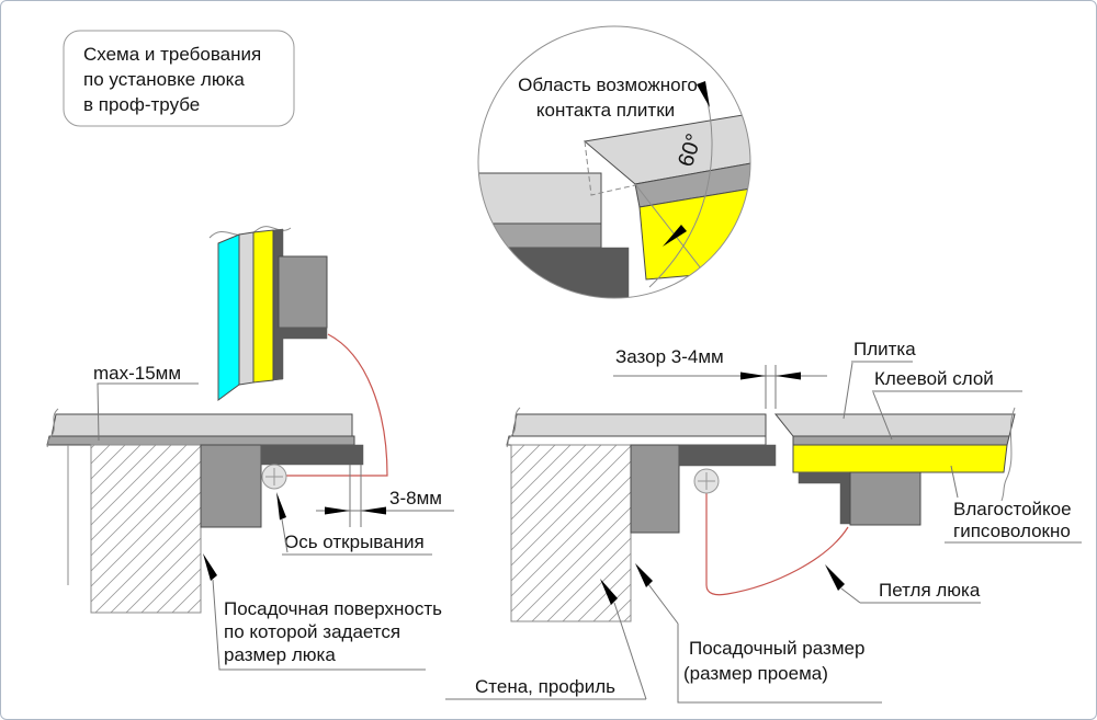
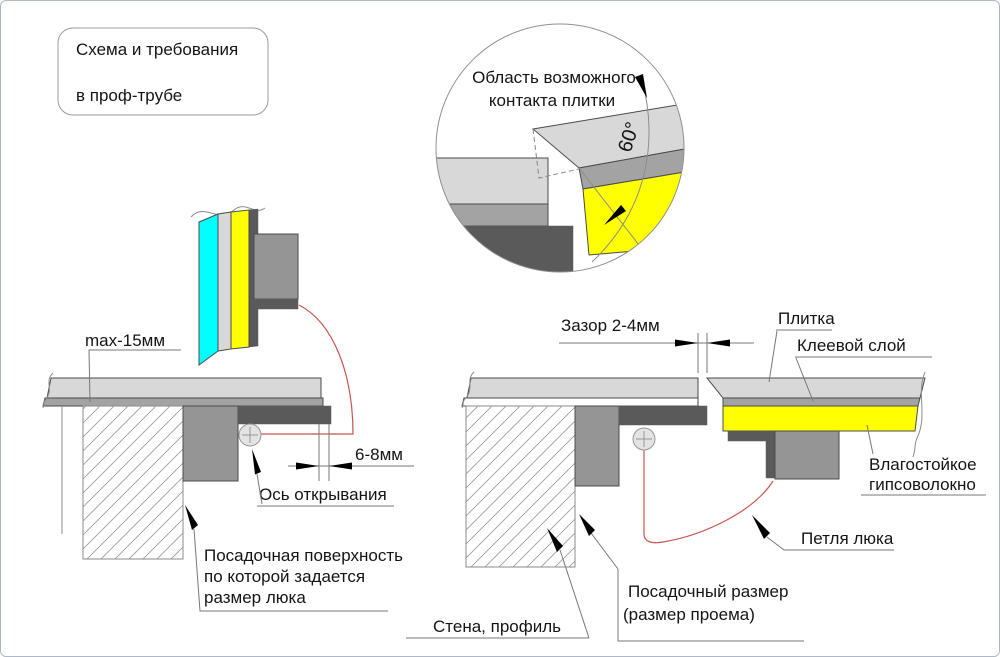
  Схема и требования
- по установке люка
  в проф-трубе
  Область возможного
  контакта плитки
  max-15мм
- 3-8мм
+ 6-8мм
  Ось открывания
  Посадочная поверхность
  по которой задается
  размер люка
- Зазор 3-4мм
+ Зазор 2-4мм
  Плитка
  Клеевой слой
  Влагостойкое
  гипсоволокно
  Петля люка
  Посадочный размер
  (размер проема)
  Стена, профиль
